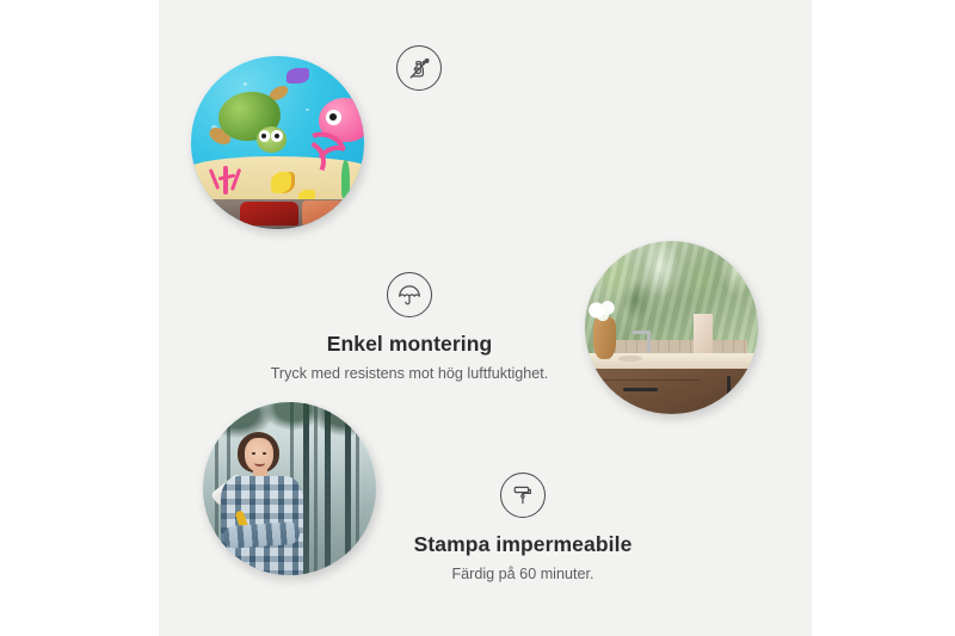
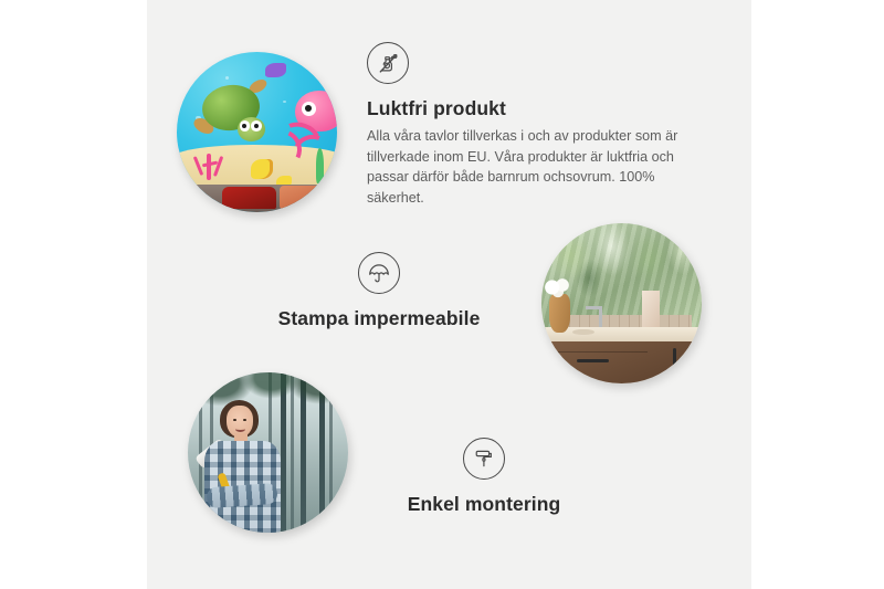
+ Luktfri produkt
+ Alla våra tavlor tillverkas i och av produkter som är tillverkade inom EU. Våra produkter är luktfria och passar därför både barnrum ochsovrum. 100% säkerhet.
- Enkel montering
+ Stampa impermeabile
- Tryck med resistens mot hög luftfuktighet.
- Stampa impermeabile
+ Enkel montering
- Färdig på 60 minuter.
